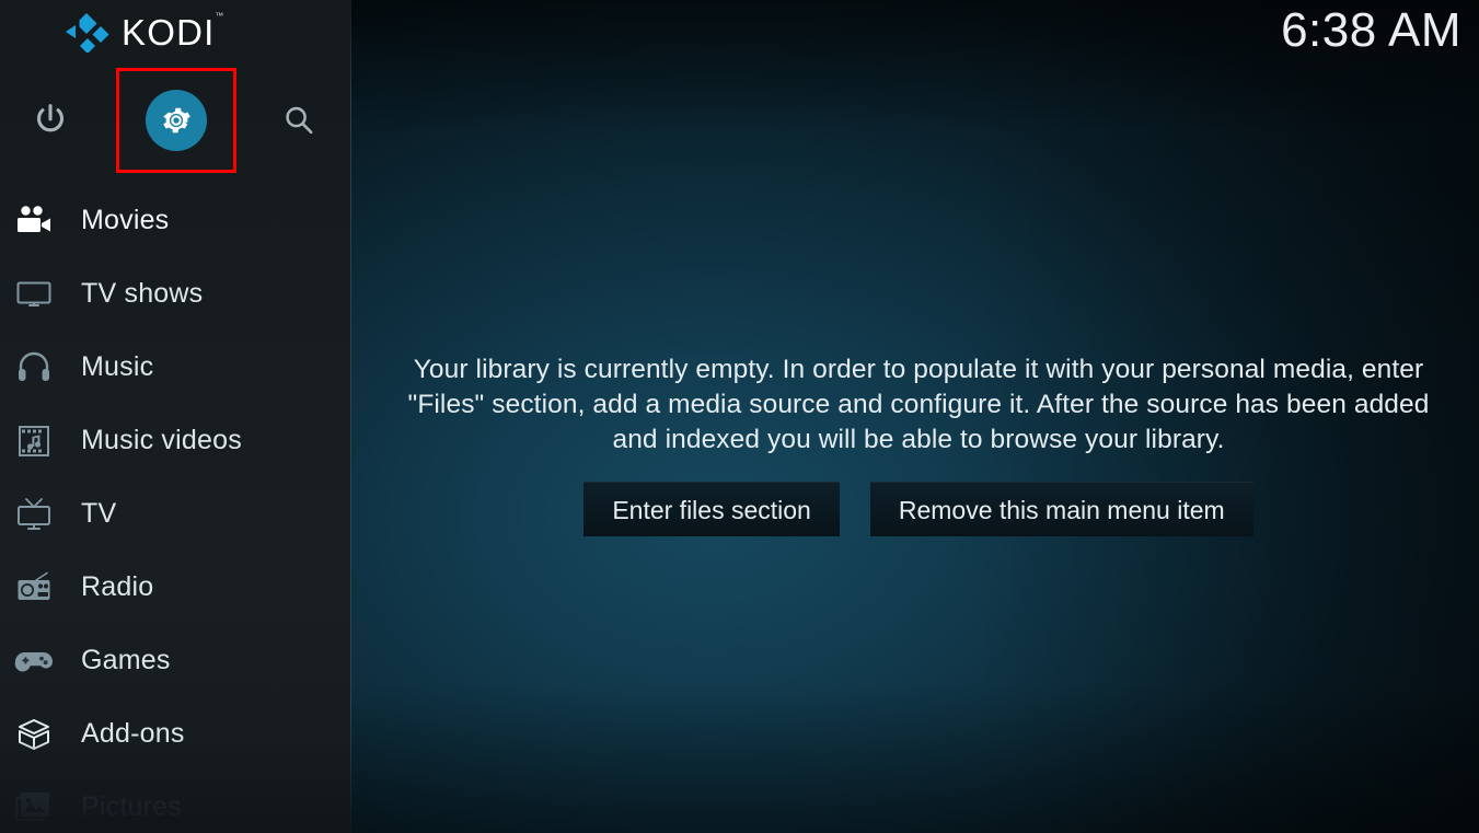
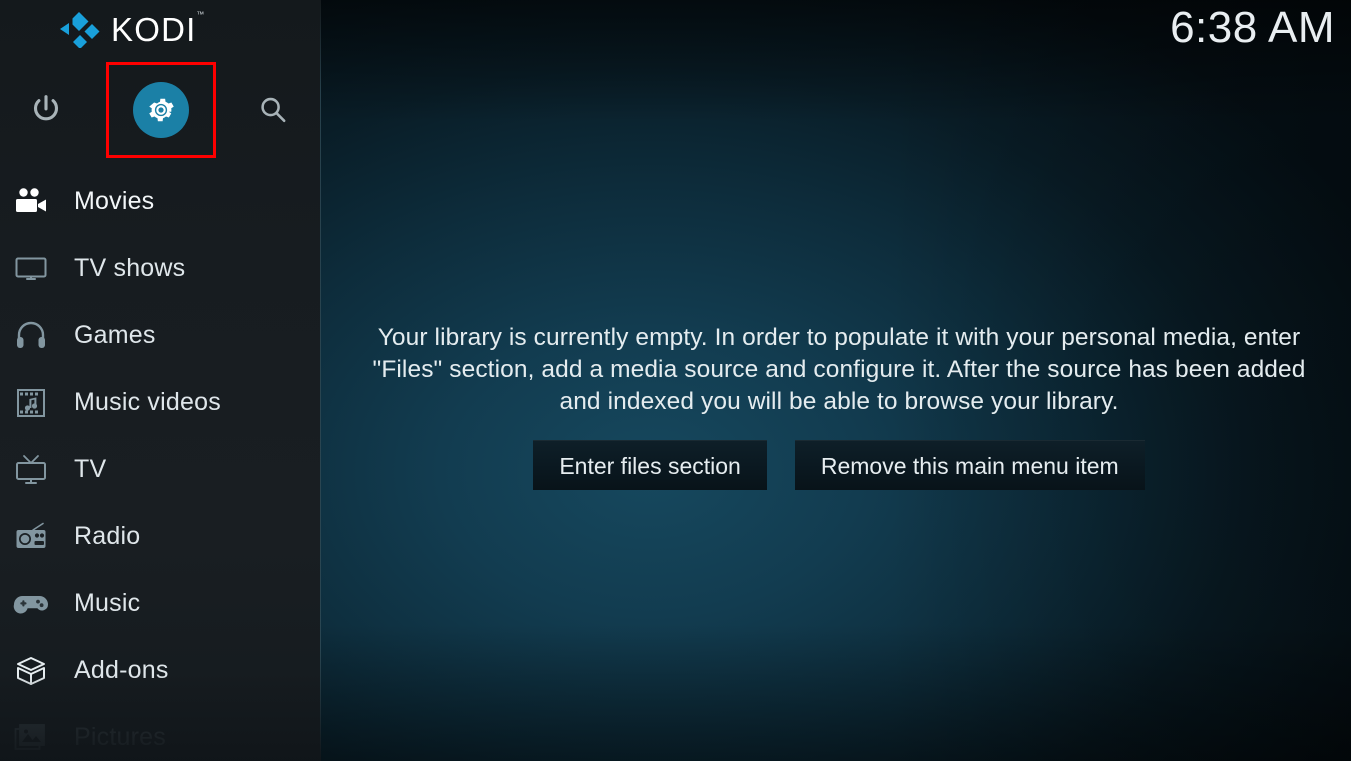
  KODI
  ™
  Movies
  TV shows
- Music
+ Games
  Music videos
  TV
  Radio
- Games
+ Music
  Add-ons
  6:38 AM
  Your library is currently empty. In order to populate it with your personal media, enter "Files" section, add a media source and configure it. After the source has been added and indexed you will be able to browse your library.
  Enter files section
  Remove this main menu item
